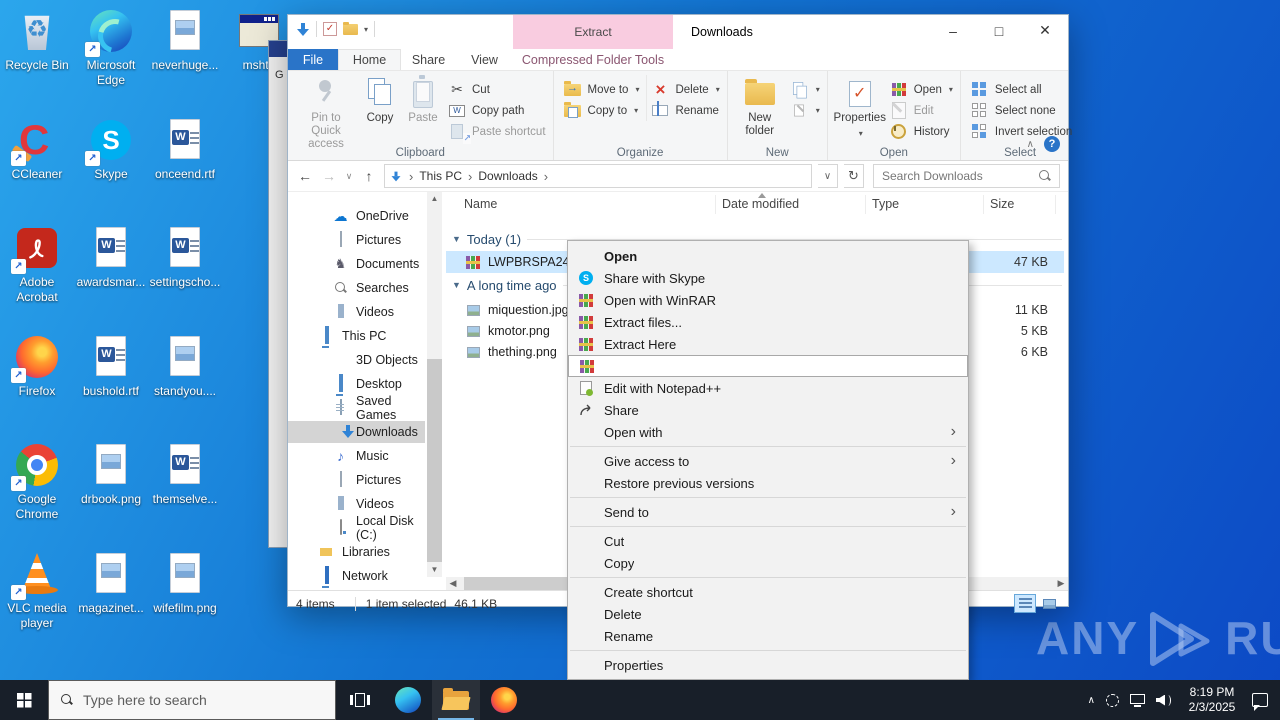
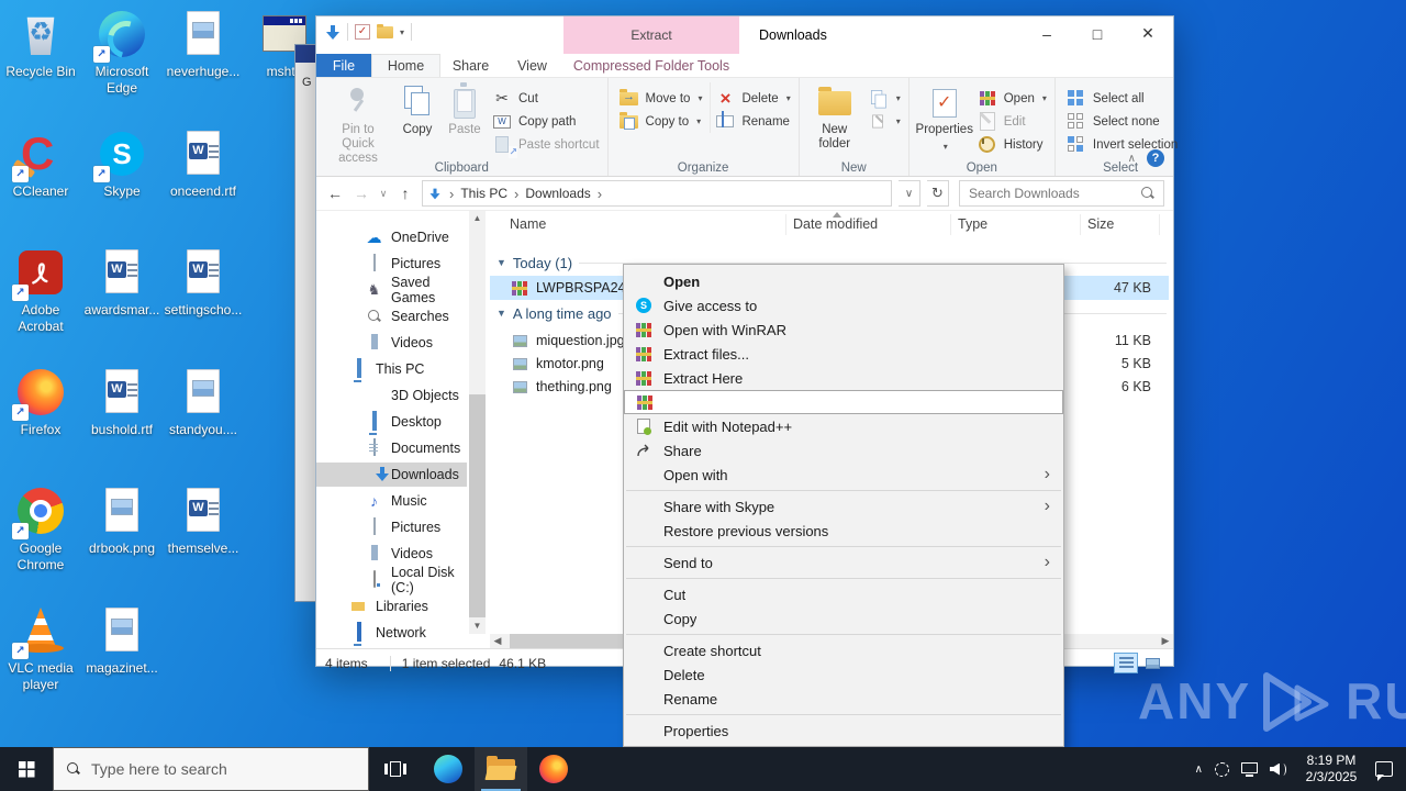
  ♻
  Recycle Bin
  ↗
  Microsoft Edge
  neverhuge...
  msht
  C
  ↗
  CCleaner
  S
  ↗
  Skype
  W
  onceend.rtf
  ↗
  Adobe Acrobat
  W
  awardsmar...
  W
  settingscho...
  ↗
  Firefox
  W
  bushold.rtf
  standyou....
  ↗
  Google Chrome
  drbook.png
  W
  themselve...
  ↗
  VLC media player
  magazinet...
- wifefilm.png
  ANY
  G
  ✓
  ▾
  Extract
  Downloads
  –
  □
  ✕
  File
  Home
  Share
  View
  Compressed Folder Tools
  Clipboard
  Pin to Quick access
  Copy
  Paste
  ✂
  Cut
  W
  Copy path
  Paste shortcut
  Organize
  Move to
  ▾
  Copy to
  ▾
  ×
  Delete
  ▾
  Rename
  New
  New folder
  ▾
  ▾
  Open
  ✓
  Properties
  ▾
  Open
  ▾
  Edit
  History
  Select
  Select all
  Select none
  Invert selection
  ∧
  ?
  ←
  →
  ∨
  ↑
  ›
  This PC
  ›
  Downloads
  ›
  ∨
  ↻
  Search Downloads
  ☁
  OneDrive
  Pictures
  ♞
- Documents
+ Saved Games
  Searches
  Videos
  This PC
  3D Objects
  Desktop
- Saved Games
+ Documents
  Downloads
  ♪
  Music
  Pictures
  Videos
  Local Disk (C:)
  Libraries
  Network
  ▲
  ▼
  Name
  Date modified
  Type
  Size
  ▼
  Today (1)
  47 KB
  ▼
  A long time ago
  miquestion.jpg
  11 KB
  kmotor.png
  5 KB
  thething.png
  6 KB
  ◀
  ▶
  4 items
  1 item selected
  46.1 KB
  Open
  S
- Share with Skype
+ Give access to
  Open with WinRAR
  Extract files...
  Extract Here
  Edit with Notepad++
  Share
  Open with
  ›
- Give access to
+ Share with Skype
  ›
  Restore previous versions
  Send to
  ›
  Cut
  Copy
  Create shortcut
  Delete
  Rename
  Properties
  Type here to search
  ∧
  8:19 PM
  2/3/2025
